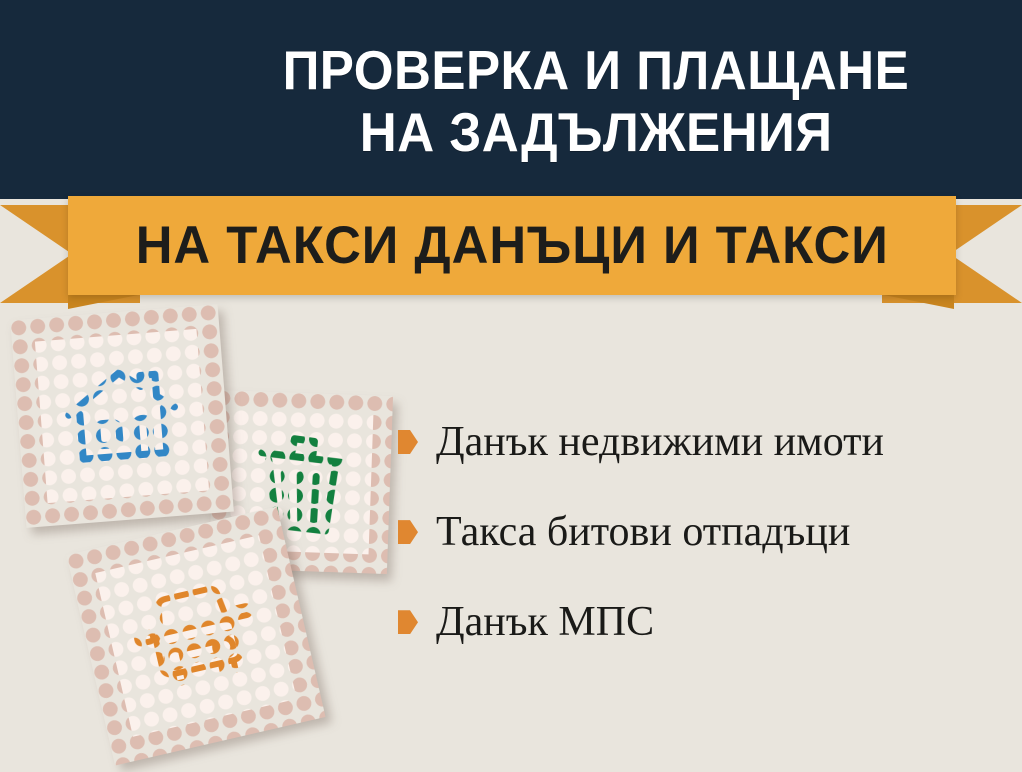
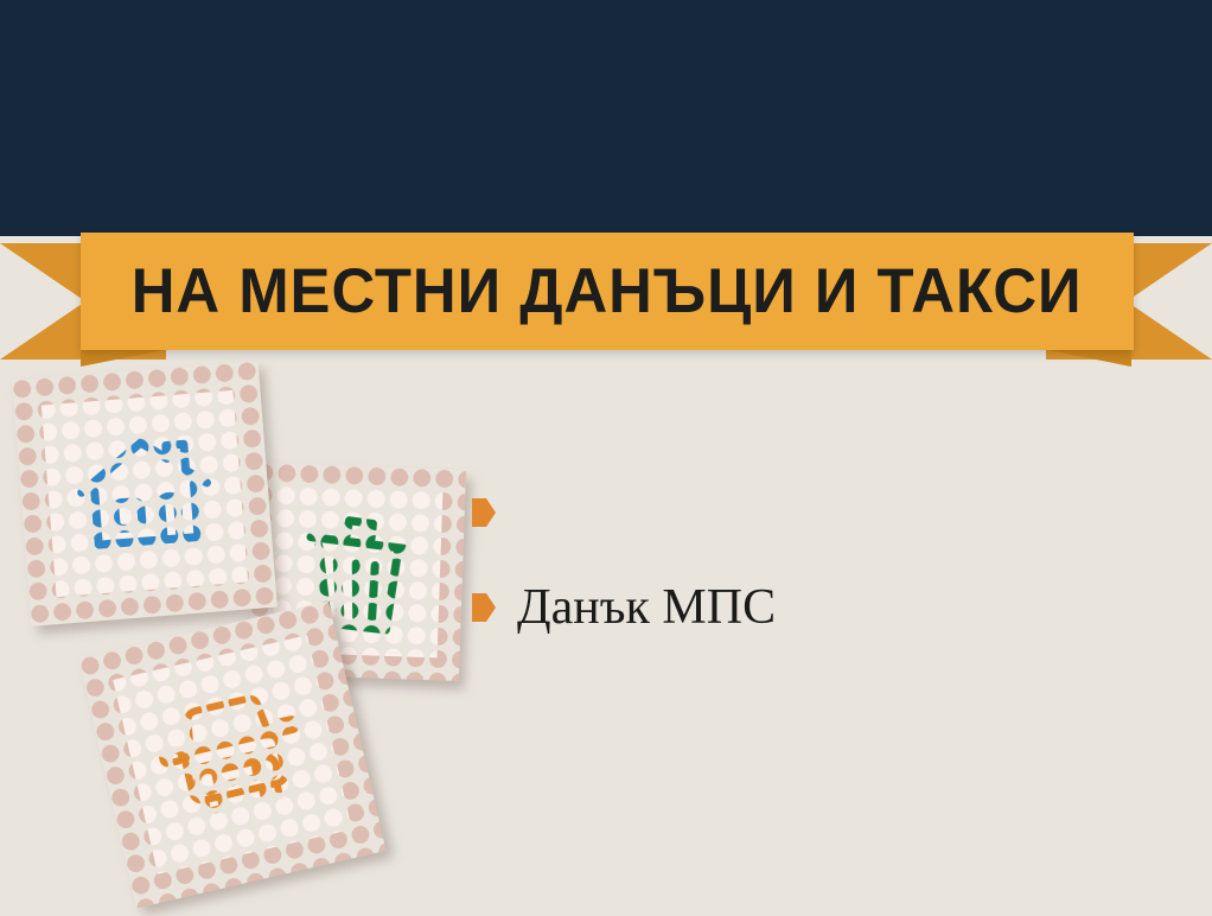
- ПРОВЕРКА И ПЛАЩАНЕ
- НА ЗАДЪЛЖЕНИЯ
- НА ТАКСИ ДАНЪЦИ И ТАКСИ
+ НА МЕСТНИ ДАНЪЦИ И ТАКСИ
- Данък недвижими имоти
- Такса битови отпадъци
  Данък МПС
